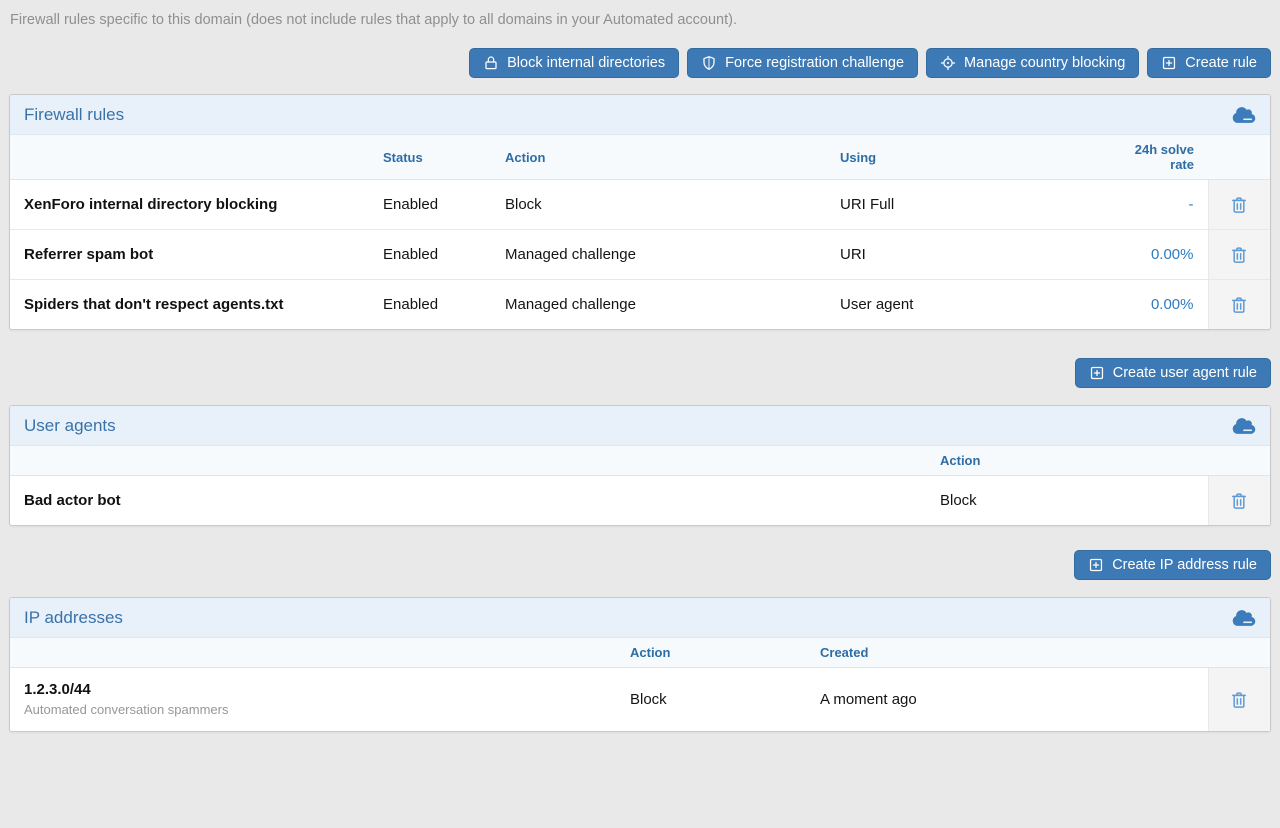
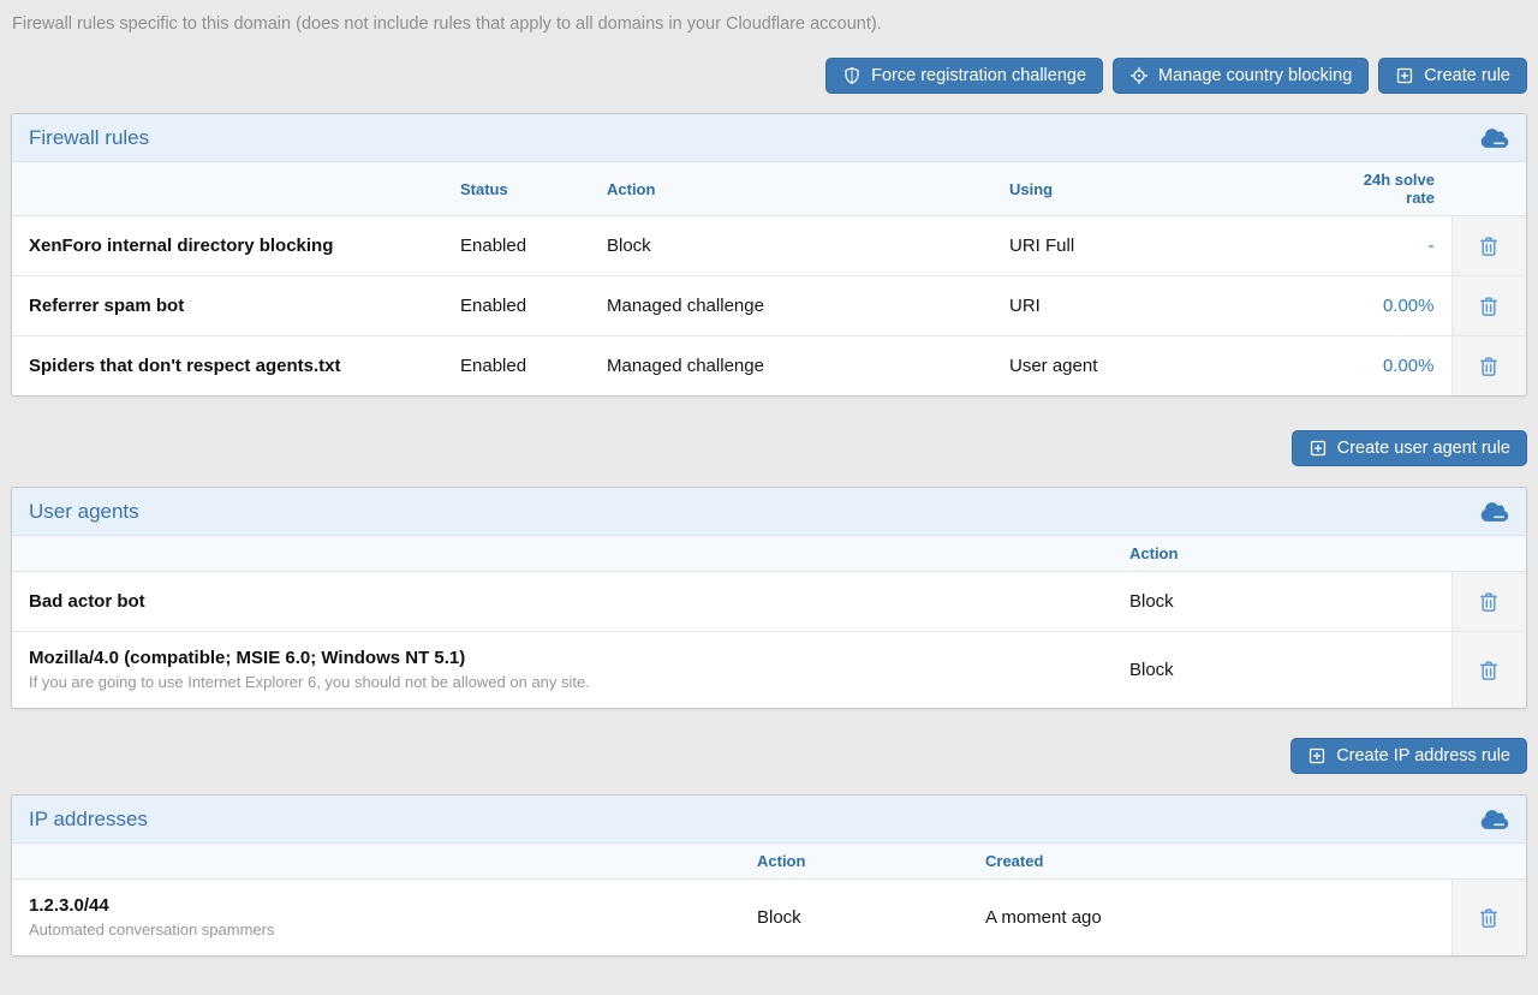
- Firewall rules specific to this domain (does not include rules that apply to all domains in your Automated account).
+ Firewall rules specific to this domain (does not include rules that apply to all domains in your Cloudflare account).
- Block internal directories
  Force registration challenge
  Manage country blocking
  Create rule
  Firewall rules
  	Status	Action	Using	24h solve rate
  XenForo internal directory blocking	Enabled	Block	URI Full	-
  Referrer spam bot	Enabled	Managed challenge	URI	0.00%
  Spiders that don't respect agents.txt	Enabled	Managed challenge	User agent	0.00%
  Create user agent rule
  User agents
  	Action
  Bad actor bot	Block
+ Mozilla/4.0 (compatible; MSIE 6.0; Windows NT 5.1) If you are going to use Internet Explorer 6, you should not be allowed on any site.	Block
  Create IP address rule
  IP addresses
  	Action	Created
  1.2.3.0/44 Automated conversation spammers	Block	A moment ago
